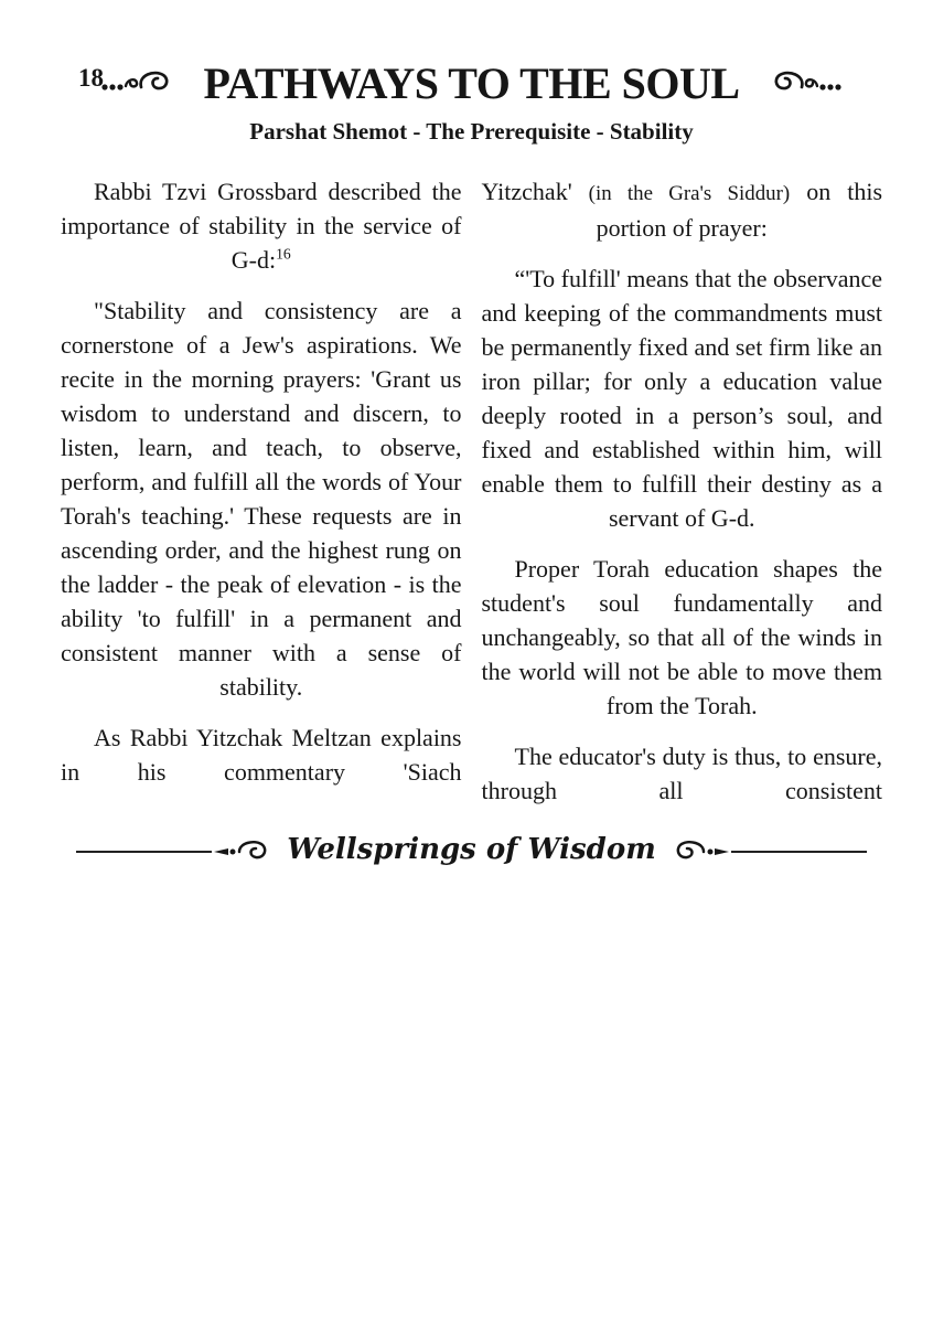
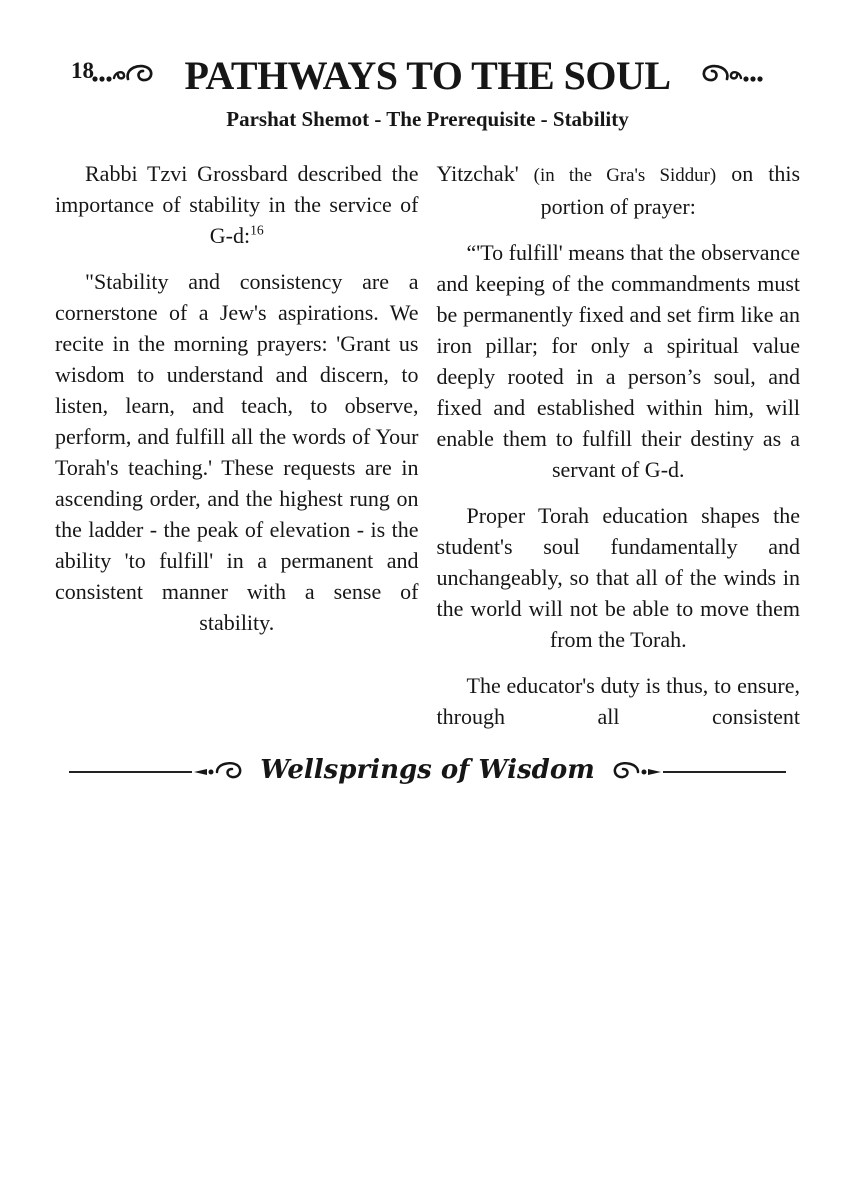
  18
  PATHWAYS TO THE SOUL
  Parshat Shemot - The Prerequisite - Stability
  Rabbi Tzvi Grossbard described the importance of stability in the service of G-d:16
  "Stability and consistency are a cornerstone of a Jew's aspirations. We recite in the morning prayers: 'Grant us wisdom to understand and discern, to listen, learn, and teach, to observe, perform, and fulfill all the words of Your Torah's teaching.' These requests are in ascending order, and the highest rung on the ladder - the peak of elevation - is the ability 'to fulfill' in a permanent and consistent manner with a sense of stability.
- As Rabbi Yitzchak Meltzan explains in his commentary 'Siach
  Yitzchak' (in the Gra's Siddur) on this portion of prayer:
- “'To fulfill' means that the observance and keeping of the commandments must be permanently fixed and set firm like an iron pillar; for only a education value deeply rooted in a person’s soul, and fixed and established within him, will enable them to fulfill their destiny as a servant of G-d.
+ “'To fulfill' means that the observance and keeping of the commandments must be permanently fixed and set firm like an iron pillar; for only a spiritual value deeply rooted in a person’s soul, and fixed and established within him, will enable them to fulfill their destiny as a servant of G-d.
  Proper Torah education shapes the student's soul fundamentally and unchangeably, so that all of the winds in the world will not be able to move them from the Torah.
  The educator's duty is thus, to ensure, through all consistent
  Wellsprings of Wisdom
